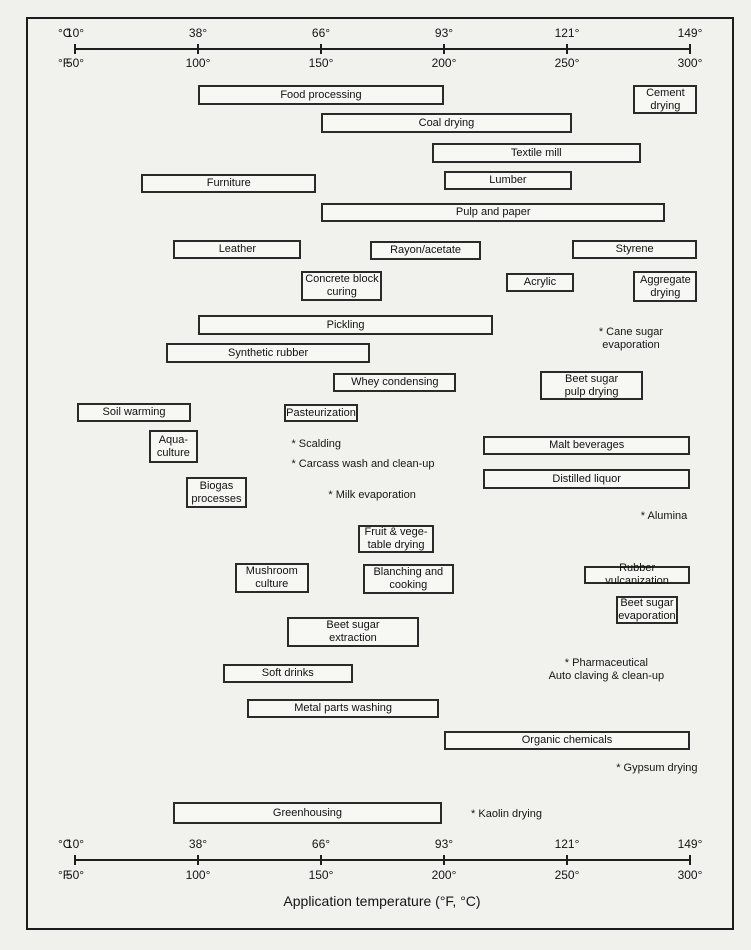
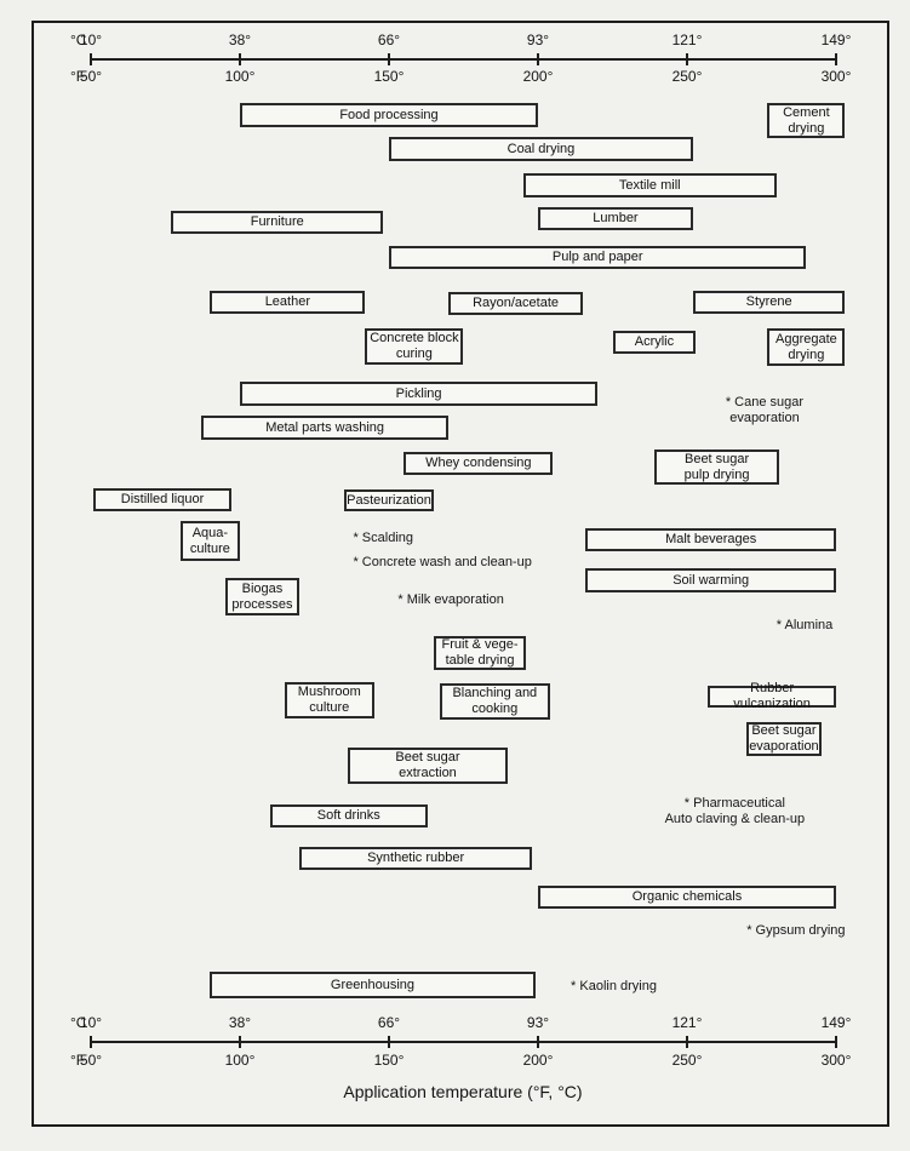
  Food processing
  Cement
  drying
  Coal drying
  Textile mill
  Lumber
  Furniture
  Pulp and paper
  Leather
  Rayon/acetate
  Styrene
  Concrete block
  curing
  Acrylic
  Aggregate
  drying
  Pickling
- Synthetic rubber
+ Metal parts washing
  Whey condensing
  Beet sugar
  pulp drying
- Soil warming
+ Distilled liquor
  Pasteurization
  Aqua-
  culture
  Malt beverages
- Distilled liquor
+ Soil warming
  Biogas
  processes
  Fruit & vege-
  table drying
  Mushroom
  culture
  Blanching and
  cooking
  Rubber vulcanization
  Beet sugar
  evaporation
  Beet sugar
  extraction
  Soft drinks
- Metal parts washing
+ Synthetic rubber
  Organic chemicals
  Greenhousing
  * Cane sugar
  evaporation
  * Scalding
- * Carcass wash and clean-up
+ * Concrete wash and clean-up
  * Milk evaporation
  * Alumina
  * Pharmaceutical
  Auto claving & clean-up
  * Gypsum drying
  * Kaolin drying
  °C
  °F
  10°
  50°
  38°
  100°
  66°
  150°
  93°
  200°
  121°
  250°
  149°
  300°
  °C
  °F
  10°
  50°
  38°
  100°
  66°
  150°
  93°
  200°
  121°
  250°
  149°
  300°
  Application temperature (°F, °C)
